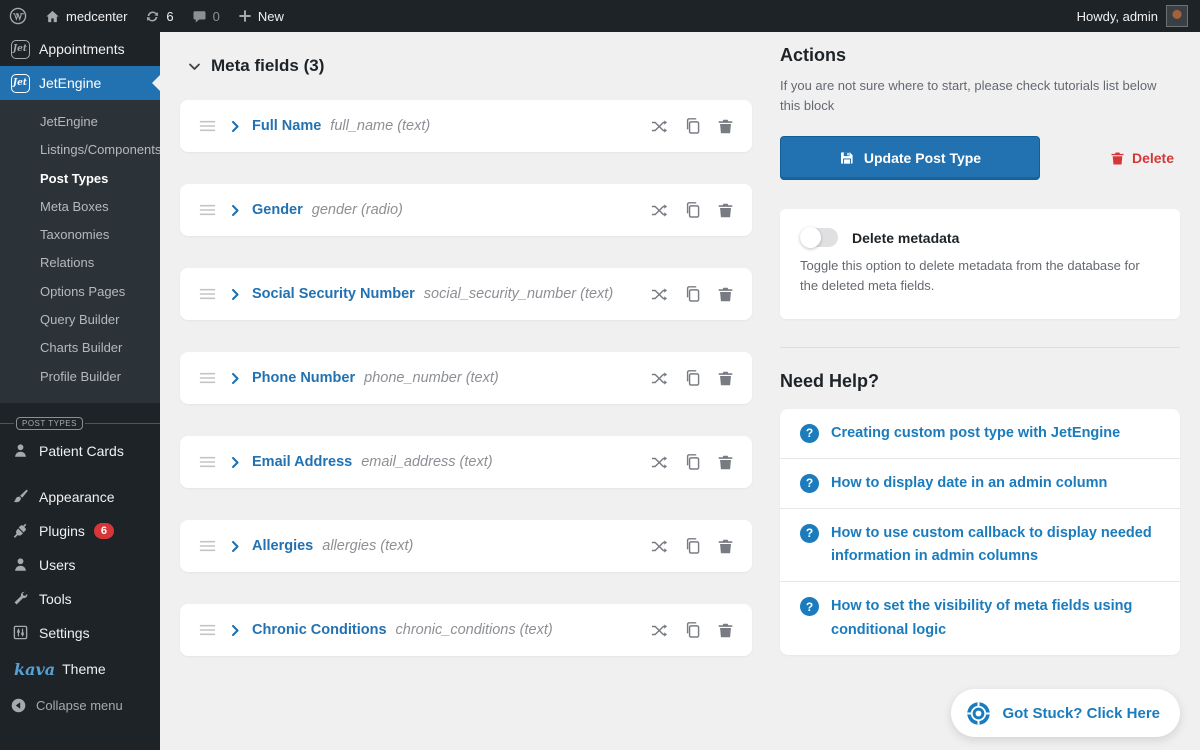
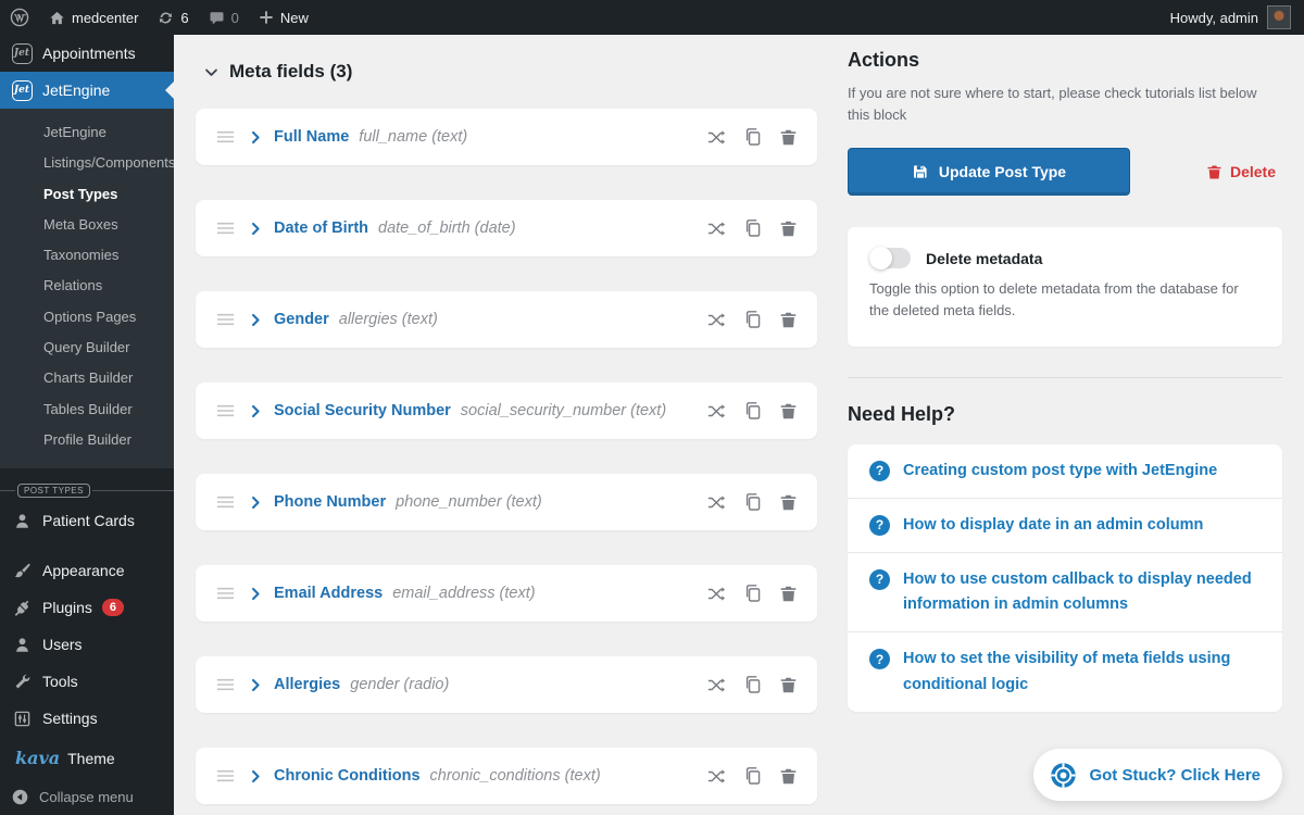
  medcenter
  6
  0
  New
  Howdy, admin
  Jet
  Appointments
  Jet
  JetEngine
  JetEngine
  Listings/Components
  Post Types
  Meta Boxes
  Taxonomies
  Relations
  Options Pages
  Query Builder
  Charts Builder
+ Tables Builder
  Profile Builder
  POST TYPES
  Patient Cards
  Appearance
  Plugins
  6
  Users
  Tools
  Settings
  kava
  Theme
  Collapse menu
  Meta fields (3)
  Full Name
  full_name (text)
+ Date of Birth
+ date_of_birth (date)
  Gender
- gender (radio)
+ allergies (text)
  Social Security Number
  social_security_number (text)
  Phone Number
  phone_number (text)
  Email Address
  email_address (text)
  Allergies
- allergies (text)
+ gender (radio)
  Chronic Conditions
  chronic_conditions (text)
  Actions
  If you are not sure where to start, please check tutorials list below this block
  Update Post Type
  Delete
  Delete metadata
  Toggle this option to delete metadata from the database for the deleted meta fields.
  Need Help?
  ?
  Creating custom post type with JetEngine
  ?
  How to display date in an admin column
  ?
  How to use custom callback to display needed information in admin columns
  ?
  How to set the visibility of meta fields using conditional logic
  Got Stuck? Click Here
